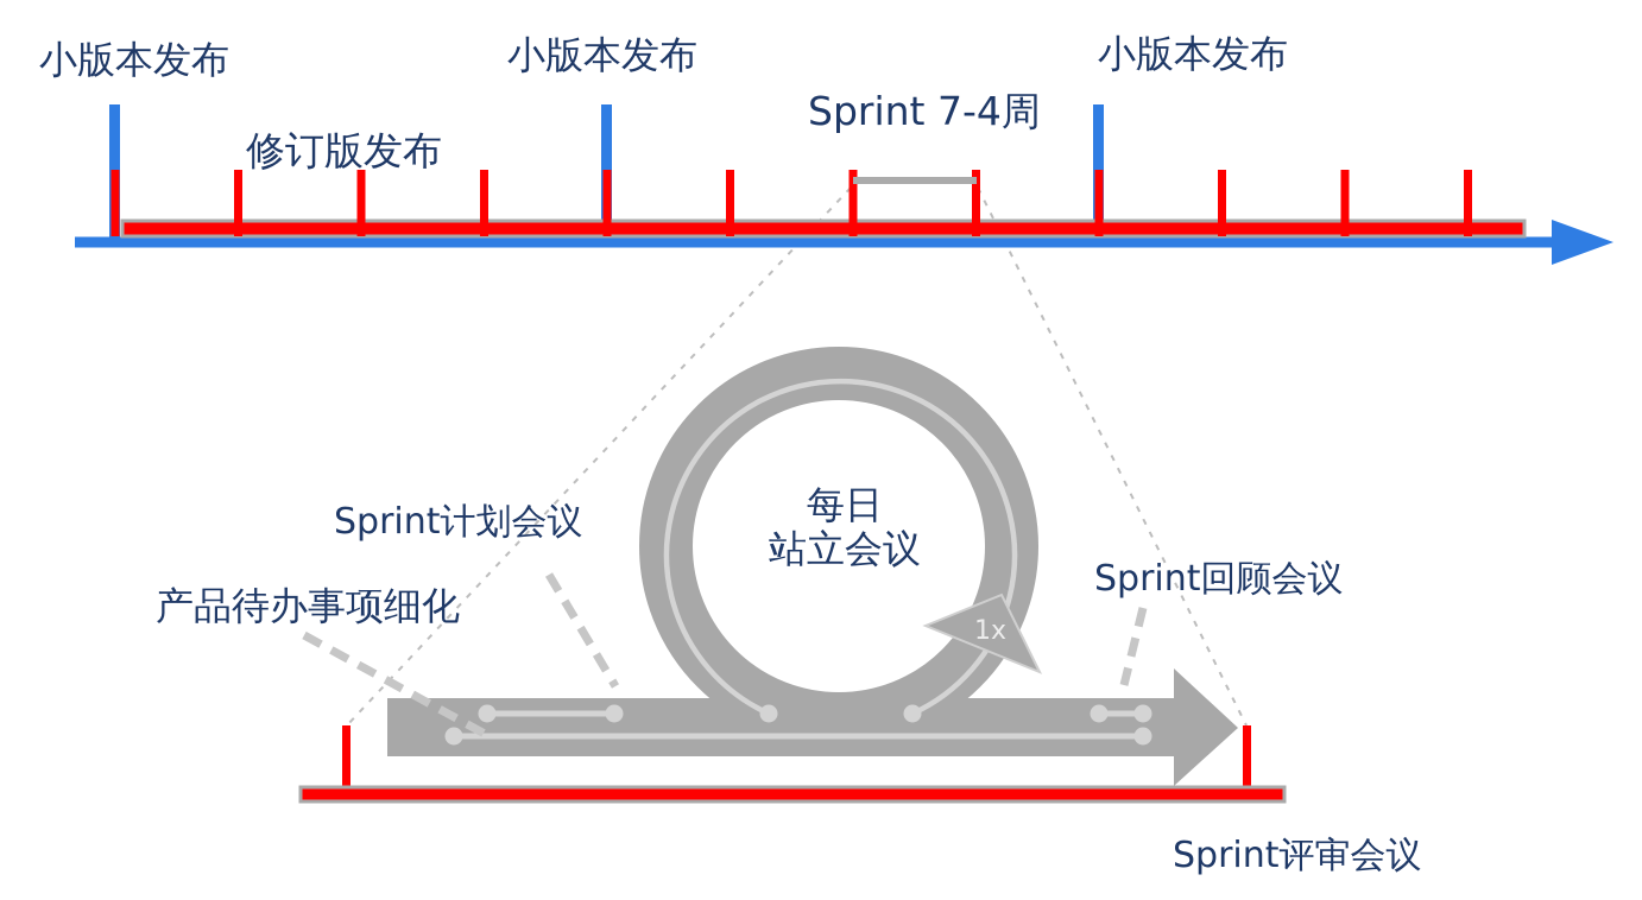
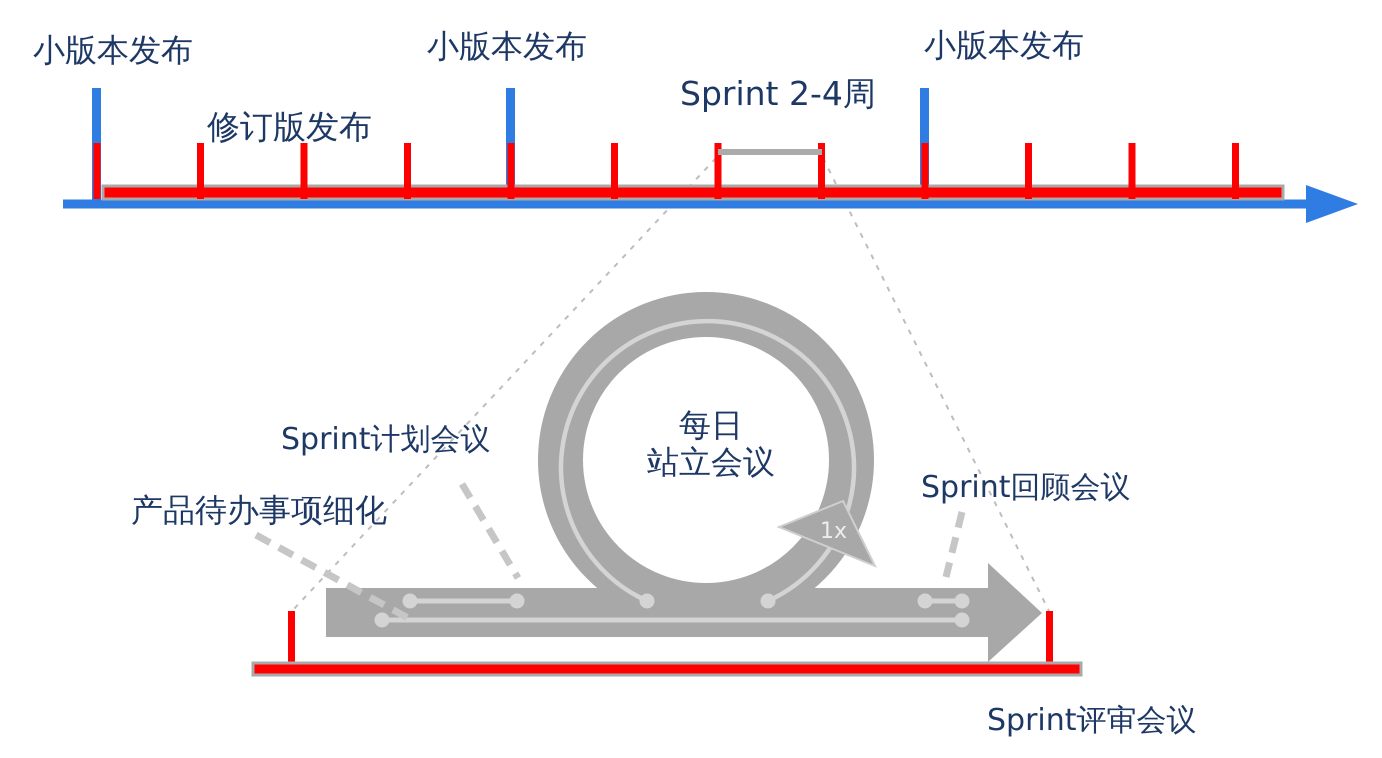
  小版本发布
  修订版发布
  小版本发布
- Sprint 7-4周
+ Sprint 2-4周
  小版本发布
  每日
  站立会议
  1x
  Sprint计划会议
  产品待办事项细化
  Sprint回顾会议
  Sprint评审会议
